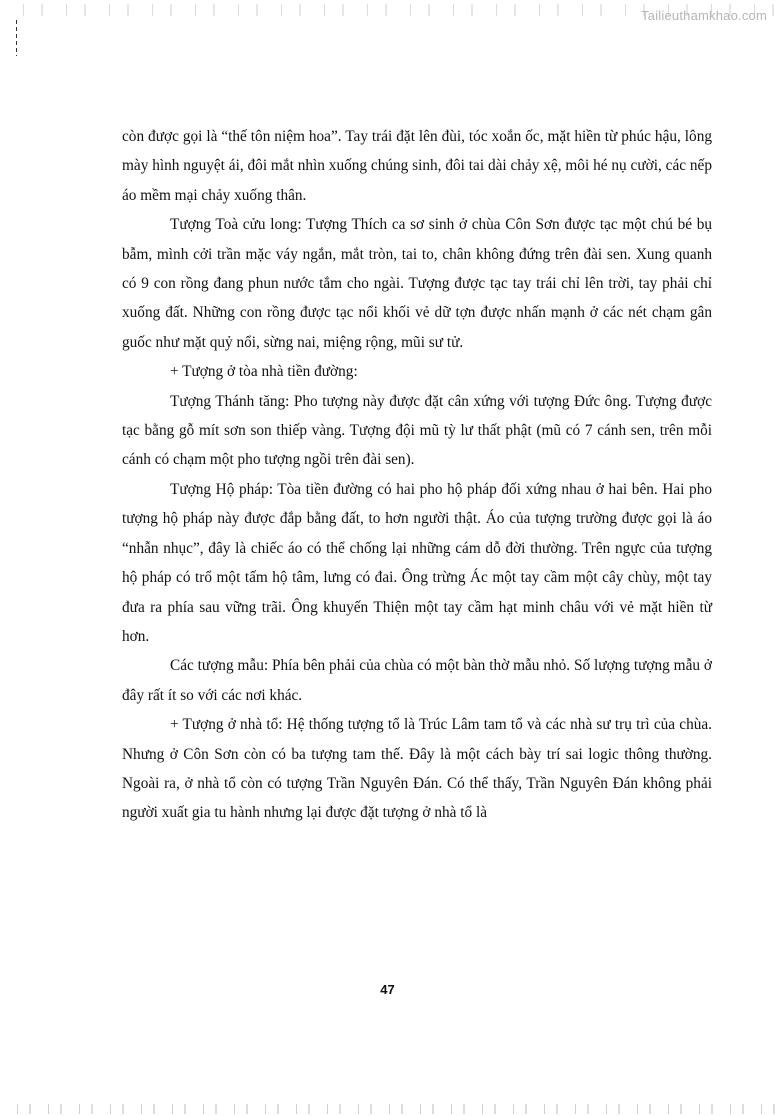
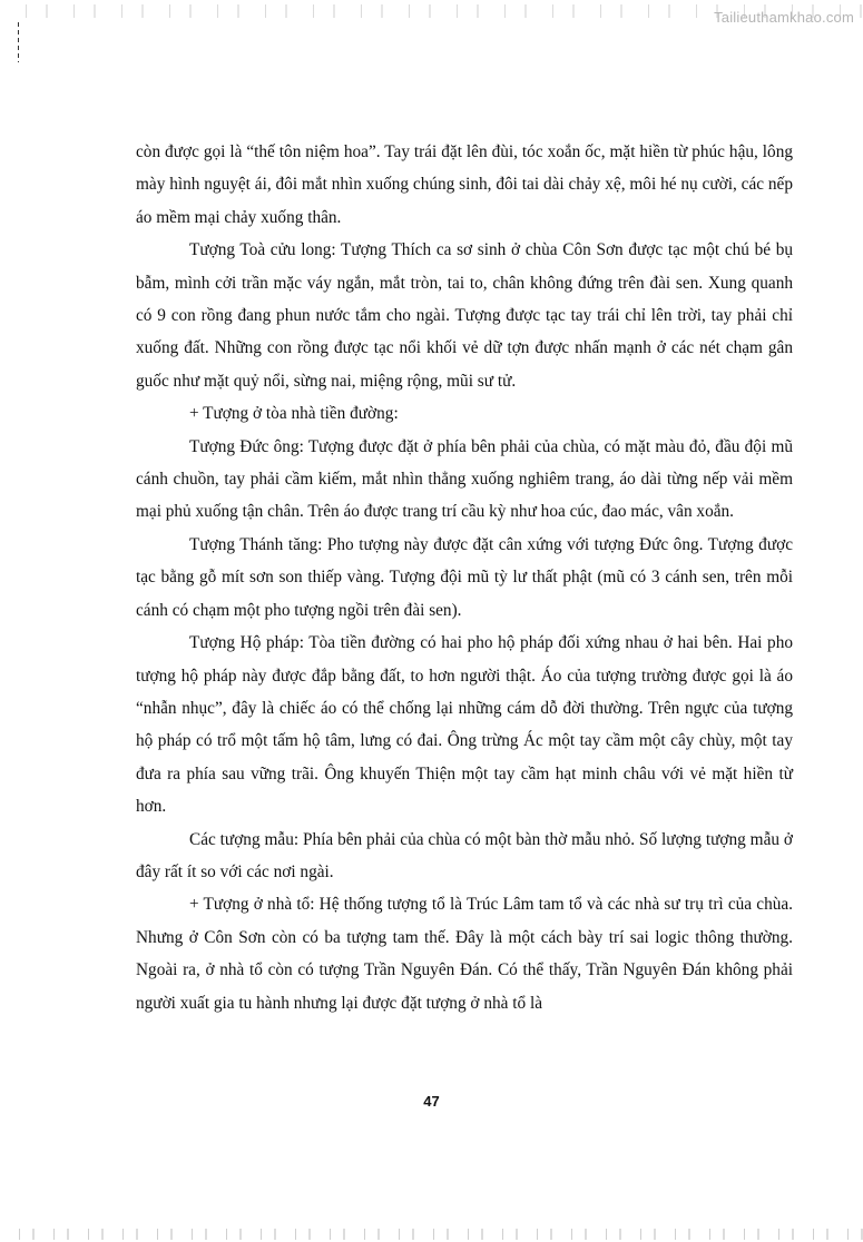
  Tailieuthamkhao.com
  còn được gọi là “thế tôn niệm hoa”. Tay trái đặt lên đùi, tóc xoắn ốc, mặt hiền từ phúc hậu, lông mày hình nguyệt ái, đôi mắt nhìn xuống chúng sinh, đôi tai dài chảy xệ, môi hé nụ cười, các nếp áo mềm mại chảy xuống thân.
  Tượng Toà cửu long: Tượng Thích ca sơ sinh ở chùa Côn Sơn được tạc một chú bé bụ bẫm, mình cởi trần mặc váy ngắn, mắt tròn, tai to, chân không đứng trên đài sen. Xung quanh có 9 con rồng đang phun nước tắm cho ngài. Tượng được tạc tay trái chỉ lên trời, tay phải chỉ xuống đất. Những con rồng được tạc nổi khối vẻ dữ tợn được nhấn mạnh ở các nét chạm gân guốc như mặt quỷ nổi, sừng nai, miệng rộng, mũi sư tử.
  + Tượng ở tòa nhà tiền đường:
+ Tượng Đức ông: Tượng được đặt ở phía bên phải của chùa, có mặt màu đỏ, đầu đội mũ cánh chuồn, tay phải cầm kiếm, mắt nhìn thẳng xuống nghiêm trang, áo dài từng nếp vải mềm mại phủ xuống tận chân. Trên áo được trang trí cầu kỳ như hoa cúc, đao mác, vân xoắn.
- Tượng Thánh tăng: Pho tượng này được đặt cân xứng với tượng Đức ông. Tượng được tạc bằng gỗ mít sơn son thiếp vàng. Tượng đội mũ tỳ lư thất phật (mũ có 7 cánh sen, trên mỗi cánh có chạm một pho tượng ngồi trên đài sen).
+ Tượng Thánh tăng: Pho tượng này được đặt cân xứng với tượng Đức ông. Tượng được tạc bằng gỗ mít sơn son thiếp vàng. Tượng đội mũ tỳ lư thất phật (mũ có 3 cánh sen, trên mỗi cánh có chạm một pho tượng ngồi trên đài sen).
  Tượng Hộ pháp: Tòa tiền đường có hai pho hộ pháp đối xứng nhau ở hai bên. Hai pho tượng hộ pháp này được đắp bằng đất, to hơn người thật. Áo của tượng trường được gọi là áo “nhẫn nhục”, đây là chiếc áo có thể chống lại những cám dỗ đời thường. Trên ngực của tượng hộ pháp có trổ một tấm hộ tâm, lưng có đai. Ông trừng Ác một tay cầm một cây chùy, một tay đưa ra phía sau vững trãi. Ông khuyến Thiện một tay cầm hạt minh châu với vẻ mặt hiền từ hơn.
- Các tượng mẫu: Phía bên phải của chùa có một bàn thờ mẫu nhỏ. Số lượng tượng mẫu ở đây rất ít so với các nơi khác.
+ Các tượng mẫu: Phía bên phải của chùa có một bàn thờ mẫu nhỏ. Số lượng tượng mẫu ở đây rất ít so với các nơi ngài.
  + Tượng ở nhà tổ: Hệ thống tượng tổ là Trúc Lâm tam tổ và các nhà sư trụ trì của chùa. Nhưng ở Côn Sơn còn có ba tượng tam thế. Đây là một cách bày trí sai logic thông thường. Ngoài ra, ở nhà tổ còn có tượng Trần Nguyên Đán. Có thể thấy, Trần Nguyên Đán không phải người xuất gia tu hành nhưng lại được đặt tượng ở nhà tổ là
  47
